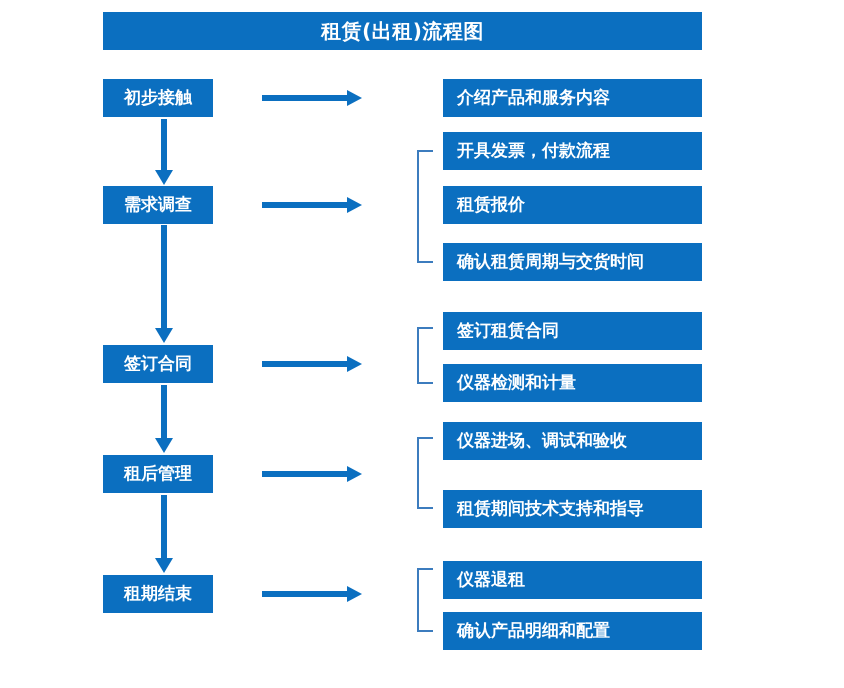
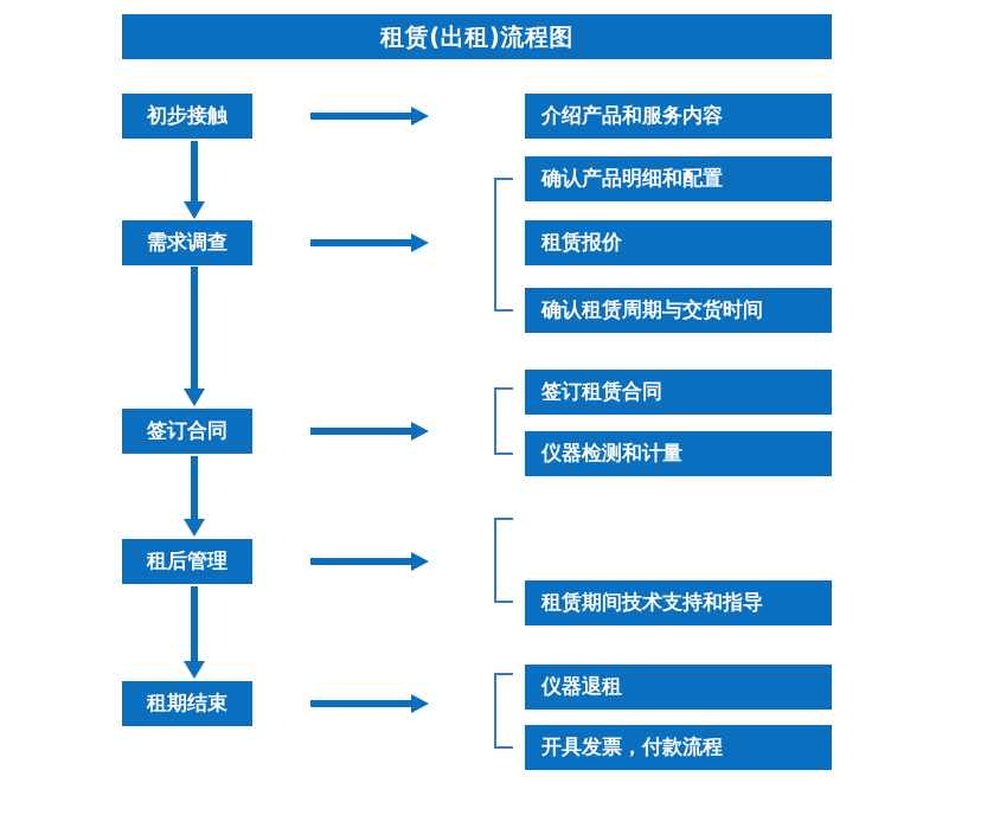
  租赁(出租)流程图
  初步接触
  需求调查
  签订合同
  租后管理
  租期结束
  介绍产品和服务内容
- 开具发票，付款流程
+ 确认产品明细和配置
  租赁报价
  确认租赁周期与交货时间
  签订租赁合同
  仪器检测和计量
- 仪器进场、调试和验收
  租赁期间技术支持和指导
  仪器退租
- 确认产品明细和配置
+ 开具发票，付款流程
